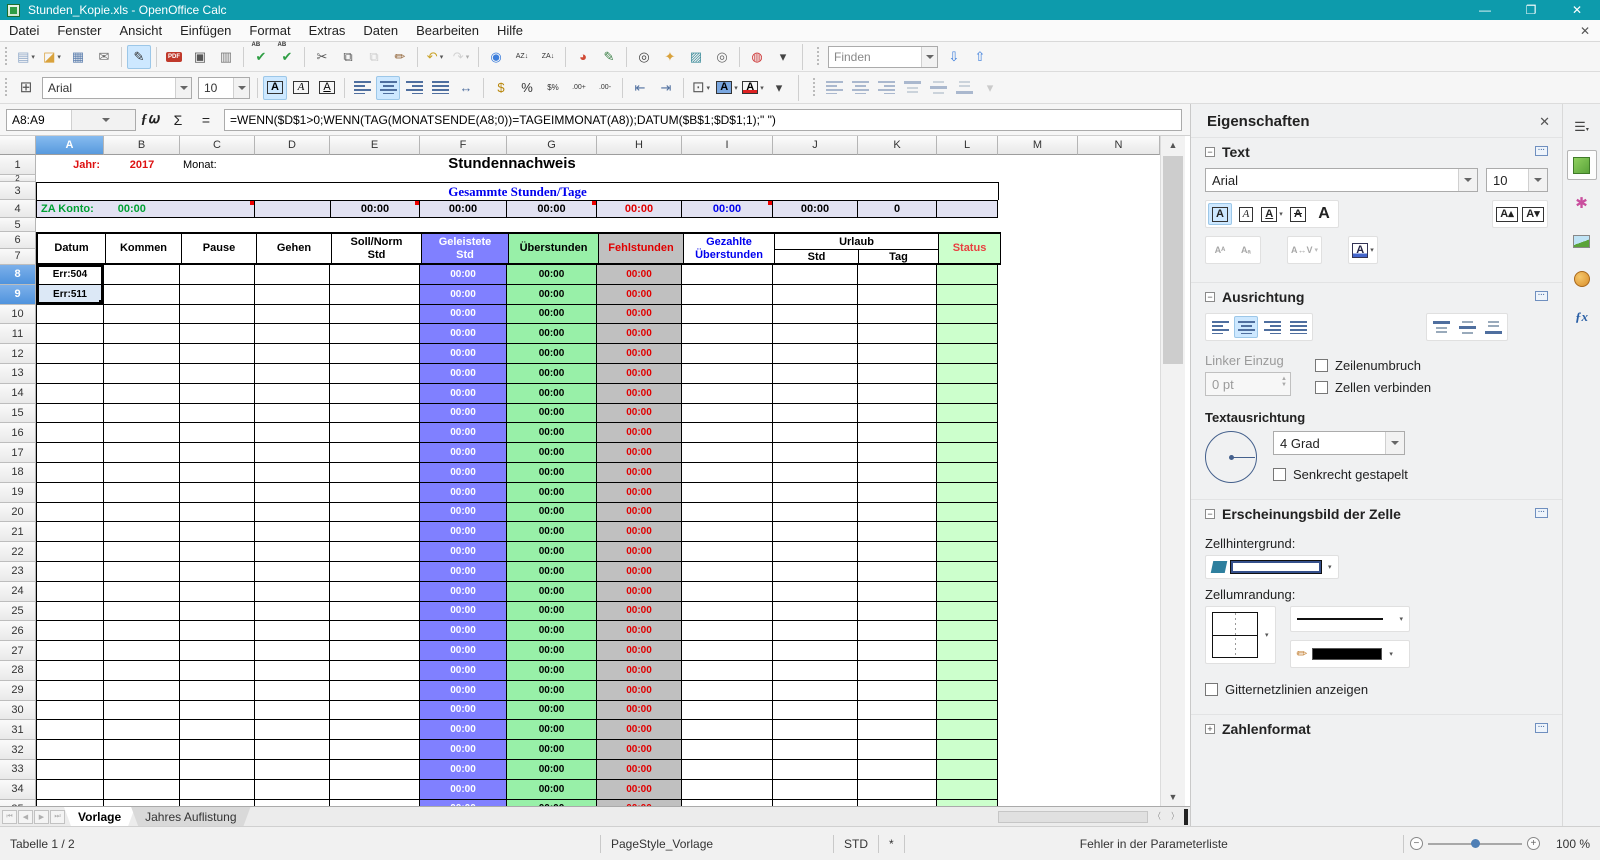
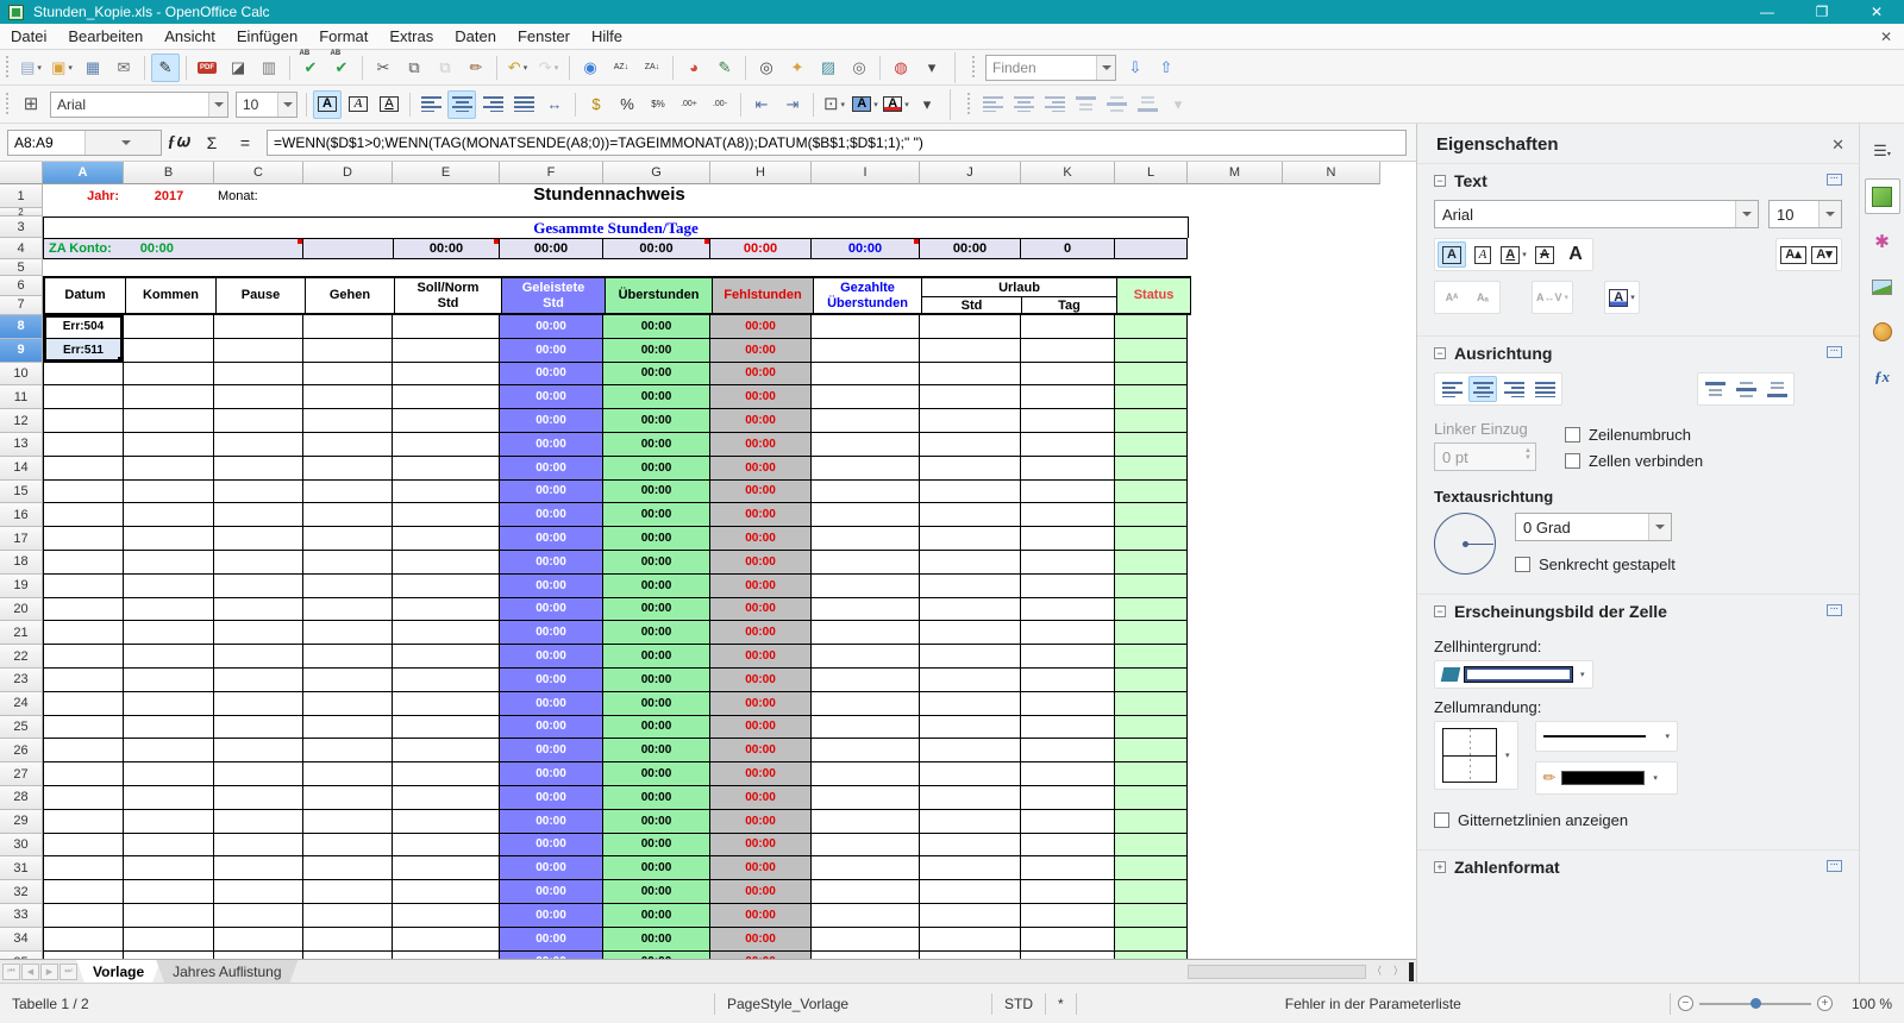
  Stunden_Kopie.xls - OpenOffice Calc
  —
  ❐
  ✕
  Datei
- Fenster
+ Bearbeiten
  Ansicht
  Einfügen
  Format
  Extras
  Daten
- Bearbeiten
+ Fenster
  Hilfe
  ✕
  ▤
- ◪
+ ▣
  ▦
  ✉
  ✎
- ▣
+ ◪
  ▥
  ✔
  ✔
  ✂
  ⧉
  ⧉
  ✏
  ↶
  ↷
  ◉
  ◕
  ✎
  ◎
  ✦
  ▨
  ◎
  ◍
  ▾
  Finden
  ⇩
  ⇧
  ⊞
  Arial
  10
  A
  A
  A
  ↔
  $
  %
  $%
  ⇤
  ⇥
  ⊡
  A
  A
  ▾
  ▾
  A8:A9
  ƒ⍵
  Σ
  =
  =WENN($D$1>0;WENN(TAG(MONATSENDE(A8;0))=TAGEIMMONAT(A8));DATUM($B$1;$D$1;1);" ")
  A
  B
  C
  D
  E
  F
  G
  H
  I
  J
  K
  L
  M
  N
  1
  Jahr:
  2017
  Monat:
  Stundennachweis
  2
  3
  Gesammte Stunden/Tage
  4
  ZA Konto:
  00:00
  00:00
  00:00
  00:00
  00:00
  00:00
  00:00
  0
  5
  6
  7
  Datum
  Kommen
  Pause
  Gehen
  Soll/Norm
  Std
  Geleistete
  Std
  Überstunden
  Fehlstunden
  Gezahlte
  Überstunden
  Urlaub
  Std
  Tag
  Status
  8
  Err:504
  00:00
  00:00
  00:00
  9
  Err:511
  00:00
  00:00
  00:00
  10
  00:00
  00:00
  00:00
  11
  00:00
  00:00
  00:00
  12
  00:00
  00:00
  00:00
  13
  00:00
  00:00
  00:00
  14
  00:00
  00:00
  00:00
  15
  00:00
  00:00
  00:00
  16
  00:00
  00:00
  00:00
  17
  00:00
  00:00
  00:00
  18
  00:00
  00:00
  00:00
  19
  00:00
  00:00
  00:00
  20
  00:00
  00:00
  00:00
  21
  00:00
  00:00
  00:00
  22
  00:00
  00:00
  00:00
  23
  00:00
  00:00
  00:00
  24
  00:00
  00:00
  00:00
  25
  00:00
  00:00
  00:00
  26
  00:00
  00:00
  00:00
  27
  00:00
  00:00
  00:00
  28
  00:00
  00:00
  00:00
  29
  00:00
  00:00
  00:00
  30
  00:00
  00:00
  00:00
  31
  00:00
  00:00
  00:00
  32
  00:00
  00:00
  00:00
  33
  00:00
  00:00
  00:00
  34
  00:00
  00:00
  00:00
- ▲
- ▼
  Vorlage
  Jahres Auflistung
  〈
  〉
  Tabelle 1 / 2
  PageStyle_Vorlage
  STD
  *
  Fehler in der Parameterliste
  −
  +
  100 %
  Eigenschaften
  ✕
  −
  Text
  Arial
  10
  A
  A
  A
  A
  A
  A▴
  A▾
  Aᴬ
  Aₐ
  A↔V
  A
  −
  Ausrichtung
  Linker Einzug
  0 pt
  Zeilenumbruch
  Zellen verbinden
  Textausrichtung
- 4 Grad
+ 0 Grad
  Senkrecht gestapelt
  −
  Erscheinungsbild der Zelle
  Zellhintergrund:
  Zellumrandung:
  ✏
  Gitternetzlinien anzeigen
  +
  Zahlenformat
  ✱
  ƒx
